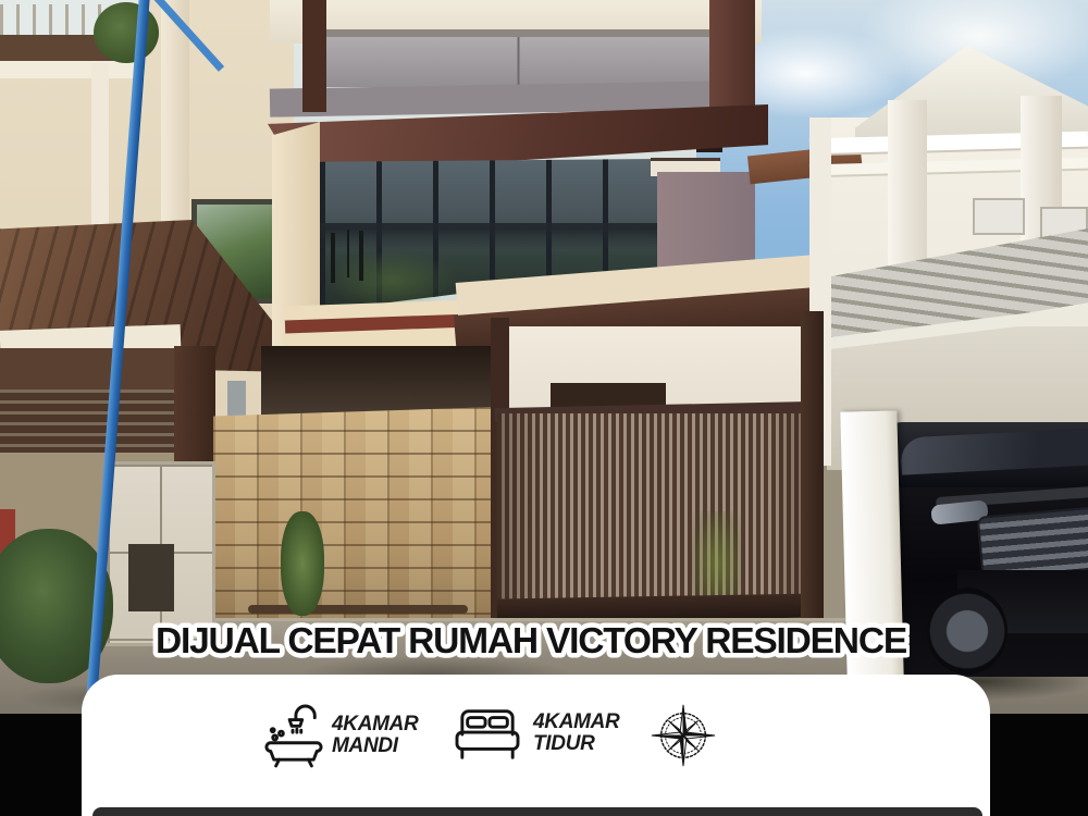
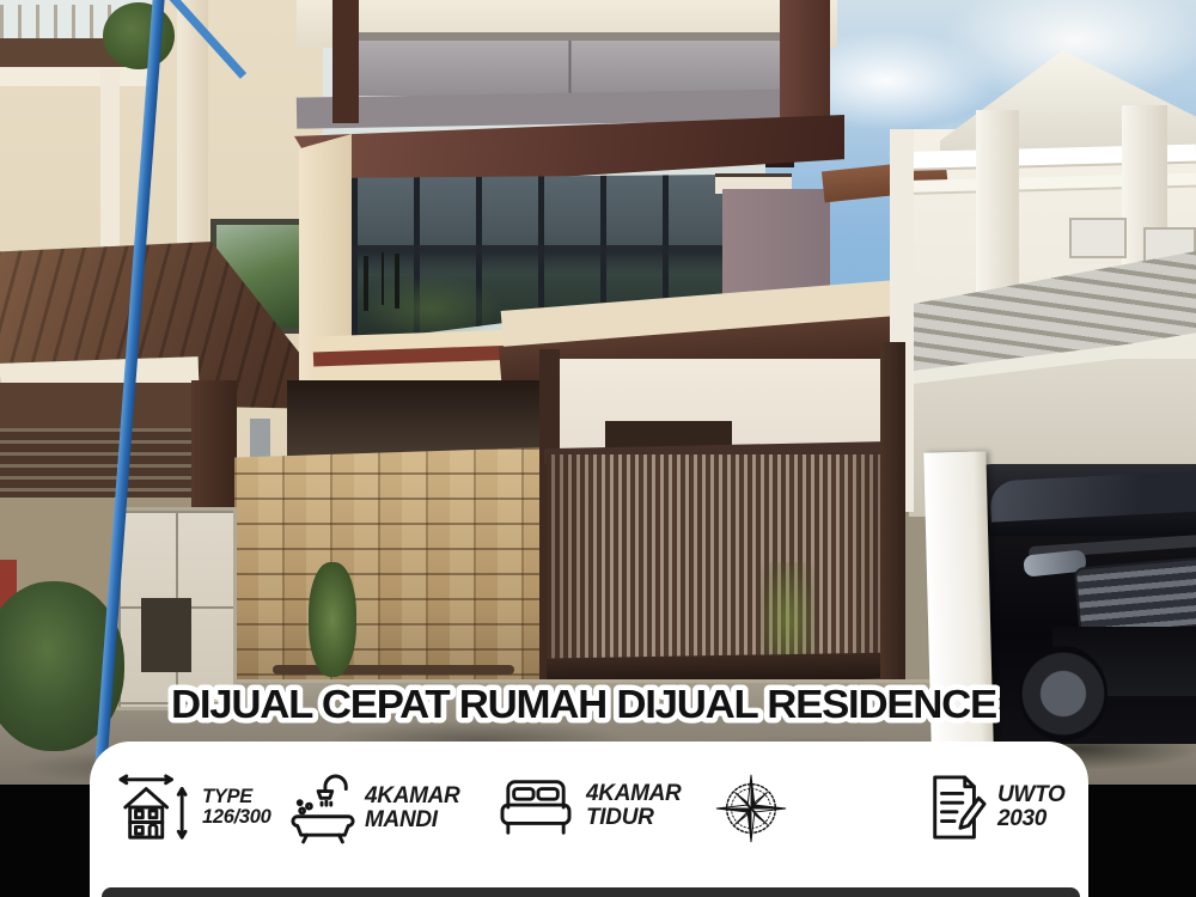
- DIJUAL CEPAT RUMAH VICTORY RESIDENCE
+ DIJUAL CEPAT RUMAH DIJUAL RESIDENCE
+ TYPE
+ 126/300
  4KAMAR
  MANDI
  4KAMAR
  TIDUR
+ UWTO
+ 2030
